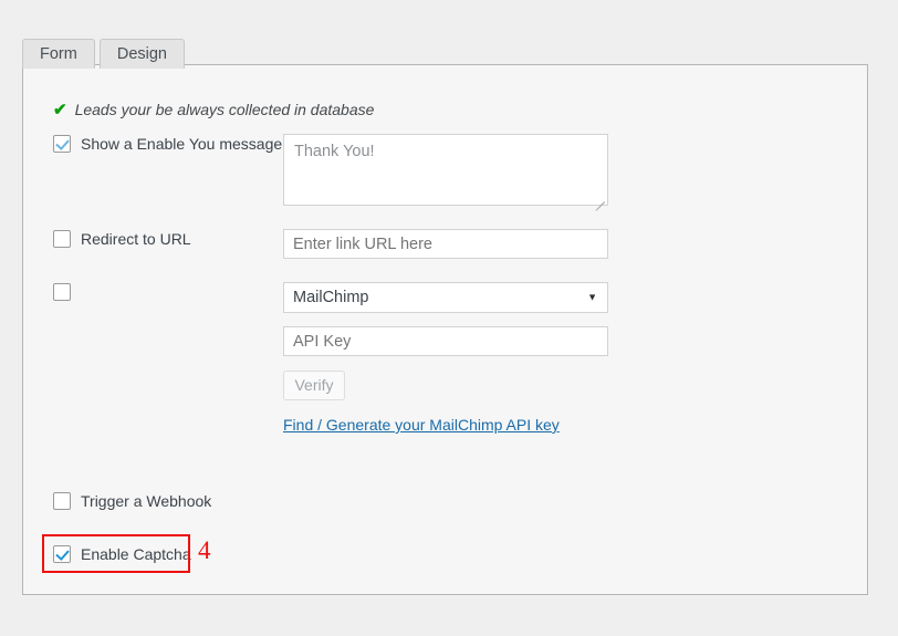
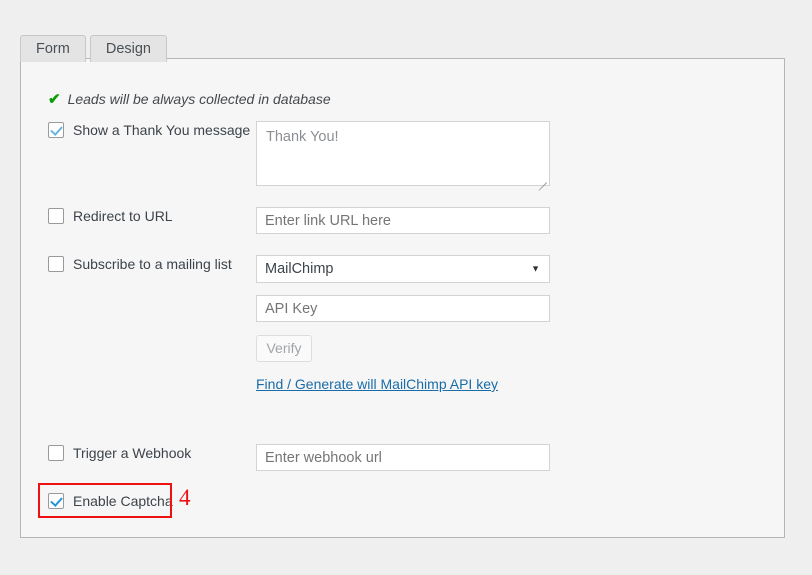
  Form
  Design
  ✔
- Leads your be always collected in database
+ Leads will be always collected in database
- Show a Enable You message
+ Show a Thank You message
  Thank You!
  Redirect to URL
  Enter link URL here
+ Subscribe to a mailing list
  MailChimp
  ▼
  API Key
  Verify
- Find / Generate your MailChimp API key
+ Find / Generate will MailChimp API key
  Trigger a Webhook
+ Enter webhook url
  Enable Captcha
  4
